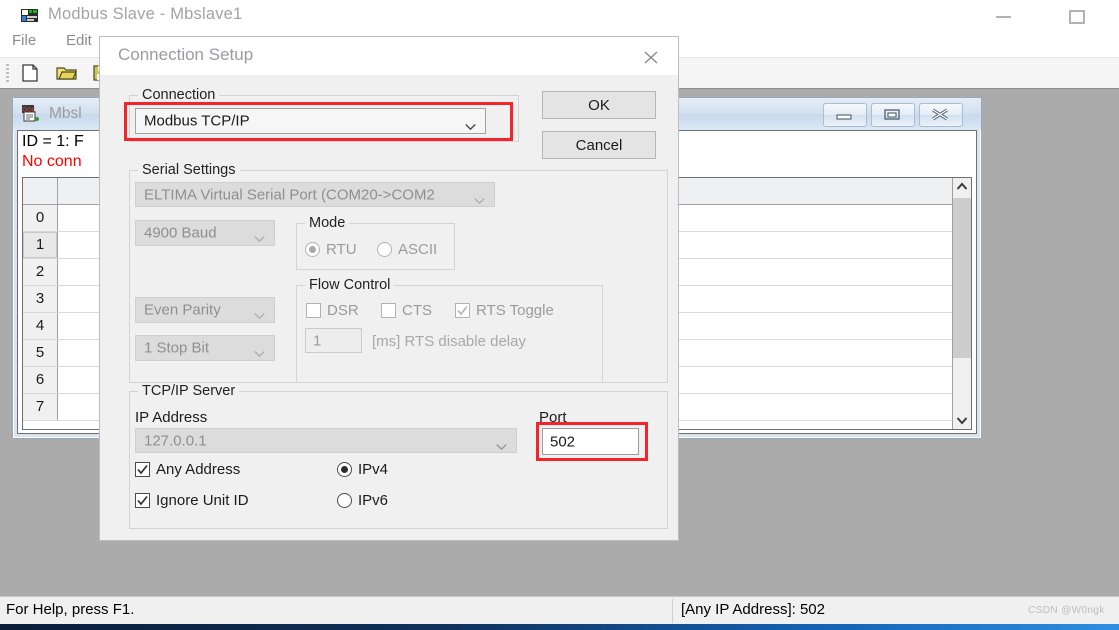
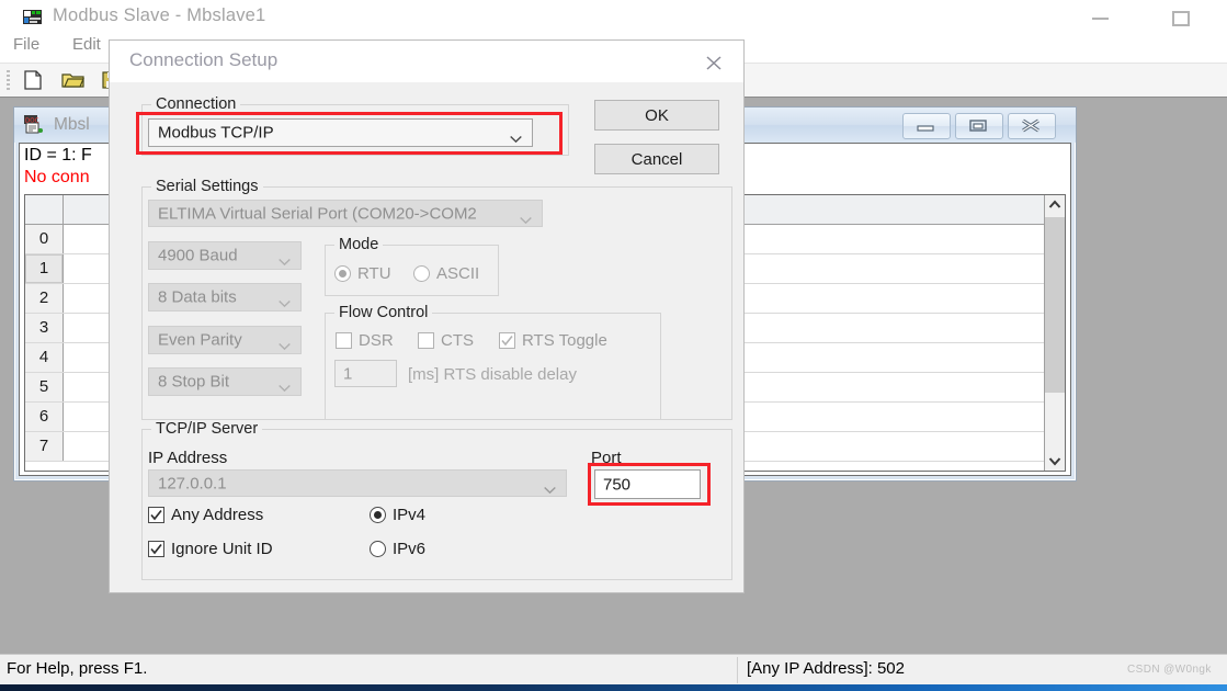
  Modbus Slave - Mbslave1
  File
  Edit
  Mbsl
  ID = 1: F
  No conn
  0
  1
  2
  3
  4
  5
  6
  7
  For Help, press F1.
  [Any IP Address]: 502
  CSDN @W0ngk
  Connection Setup
  Connection
  Modbus TCP/IP
  OK
  Cancel
  Serial Settings
  ELTIMA Virtual Serial Port (COM20->COM2
  4900 Baud
+ 8 Data bits
  Even Parity
- 1 Stop Bit
+ 8 Stop Bit
  Mode
  RTU
  ASCII
  Flow Control
  DSR
  CTS
  RTS Toggle
  1
  [ms] RTS disable delay
  TCP/IP Server
  IP Address
  Port
  127.0.0.1
- 502
+ 750
  Any Address
  Ignore Unit ID
  IPv4
  IPv6
